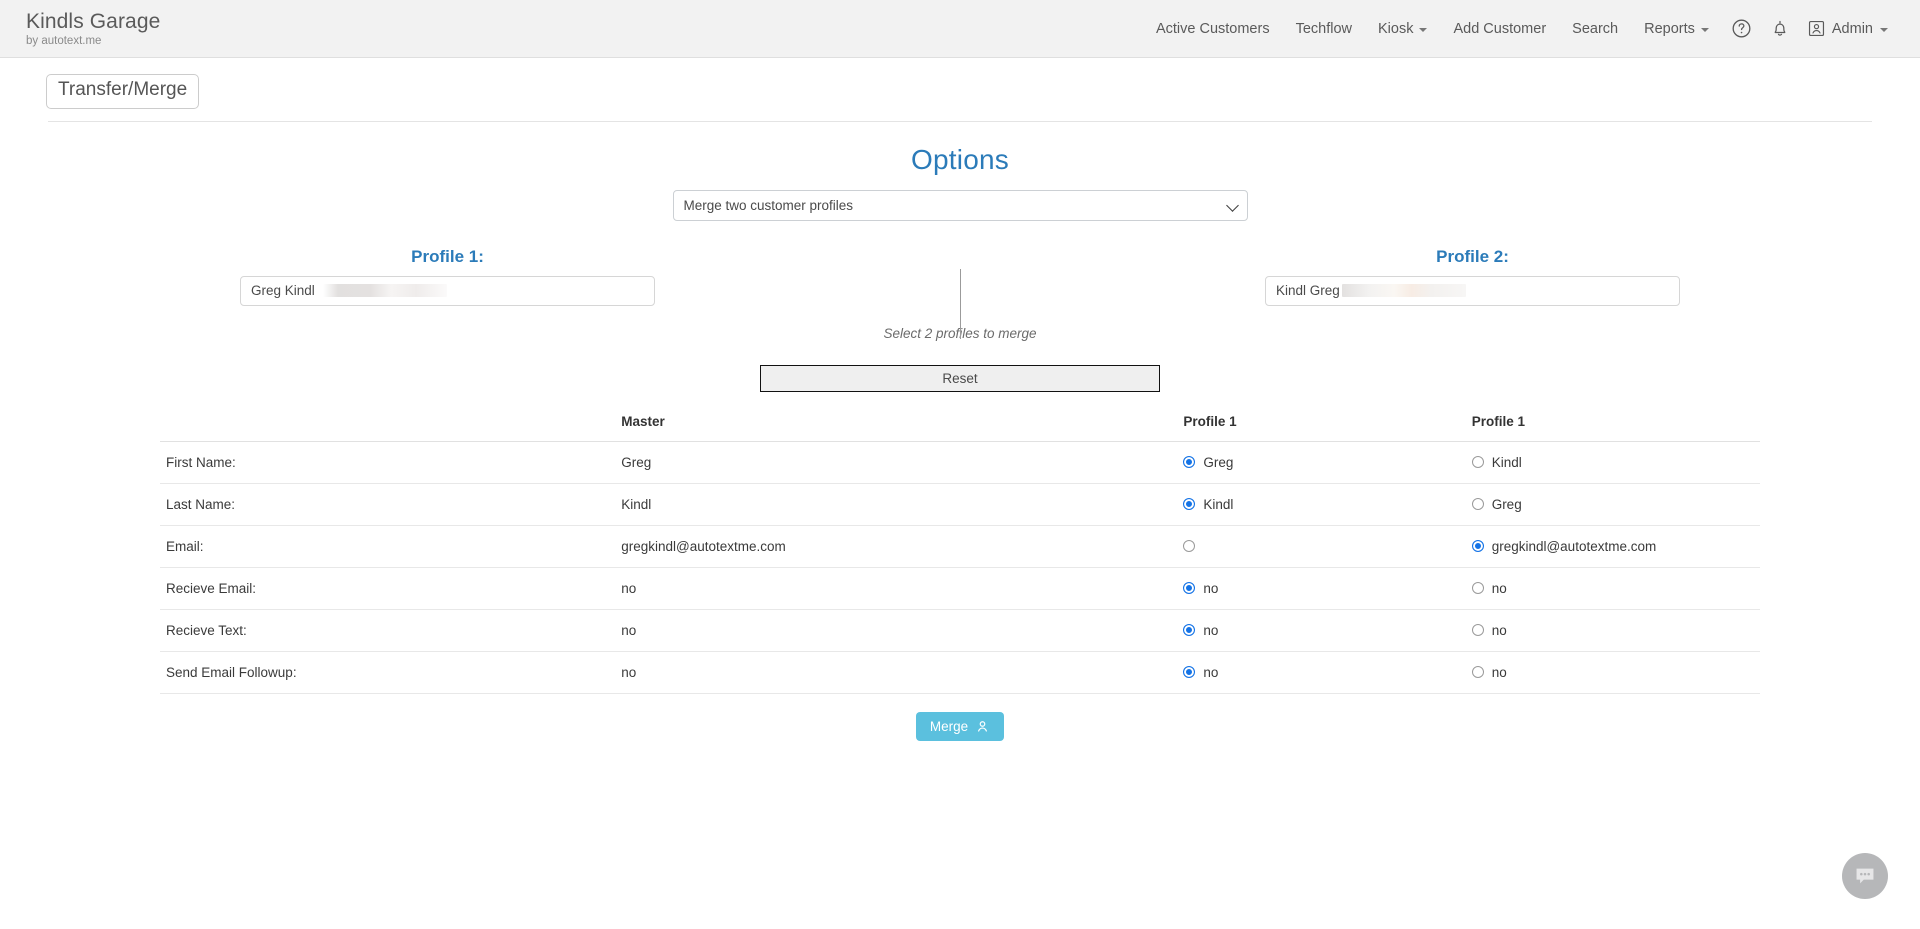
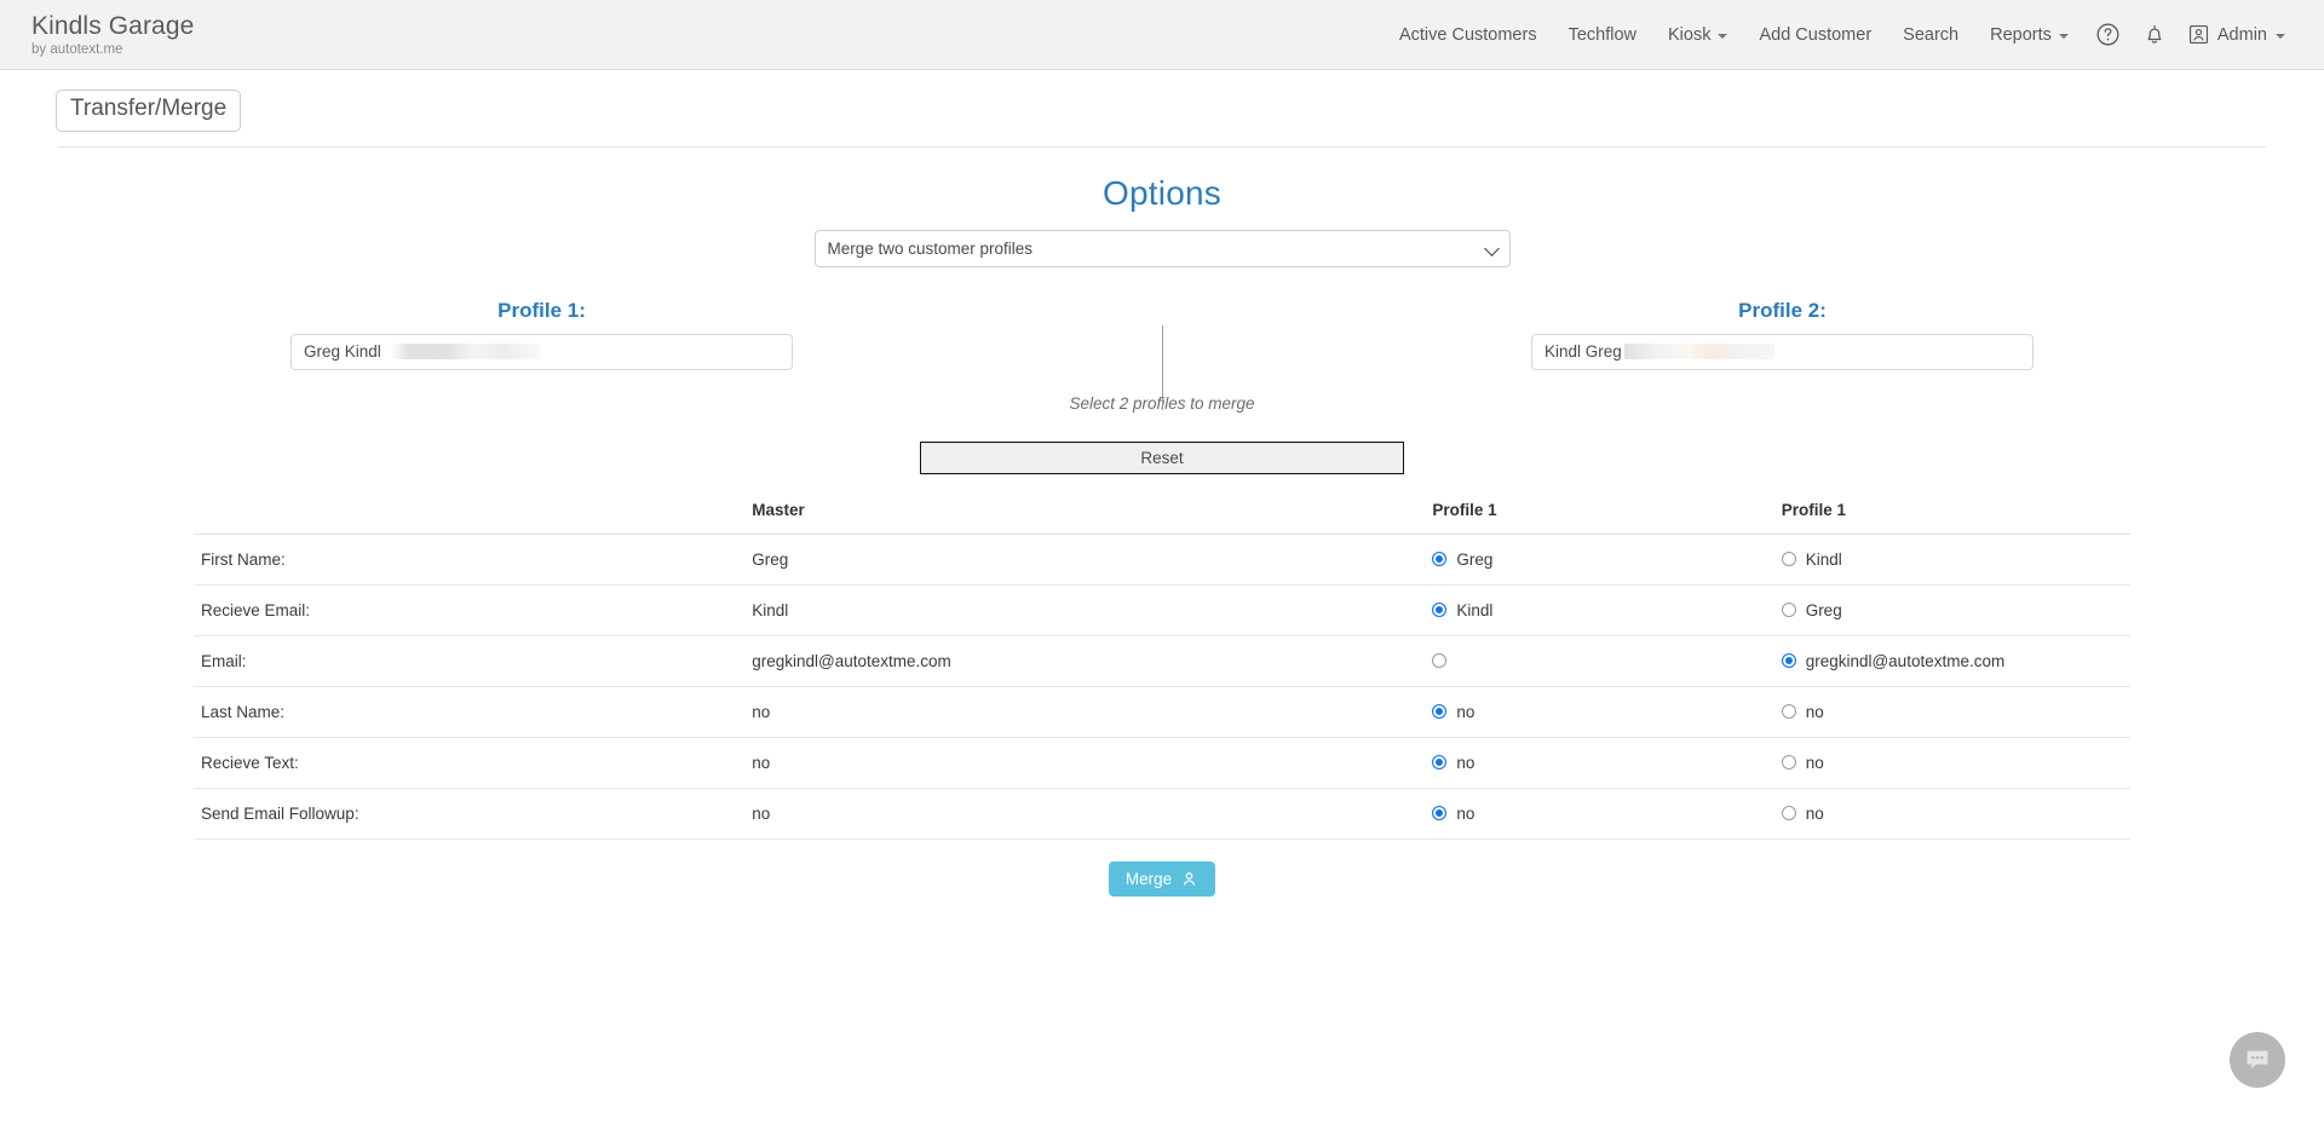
  Kindls Garage
  by autotext.me
  Active Customers
  Techflow
  Kiosk
  Add Customer
  Search
  Reports
  Admin
  Transfer/Merge
  Options
  Merge two customer profiles
  Profile 1:
  Greg Kindl
  Profile 2:
  Kindl Greg
  Select 2 profles to merge
  Reset
  	Master	Profile 1	Profile 1
  First Name:	Greg	Greg	Kindl
- Last Name:	Kindl	Kindl	Greg
+ Recieve Email:	Kindl	Kindl	Greg
  Email:	gregkindl@autotextme.com		gregkindl@autotextme.com
- Recieve Email:	no	no	no
+ Last Name:	no	no	no
  Recieve Text:	no	no	no
  Send Email Followup:	no	no	no
  Merge
